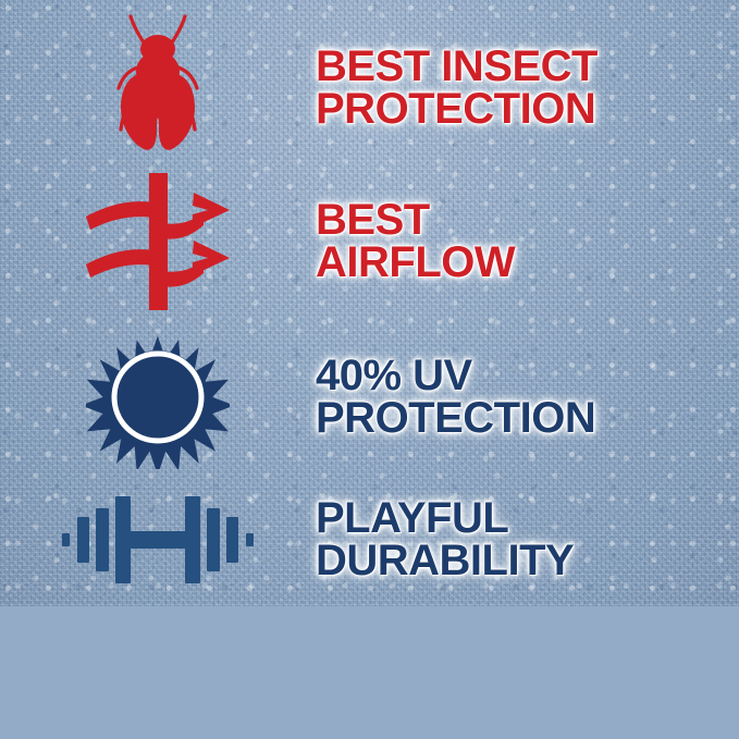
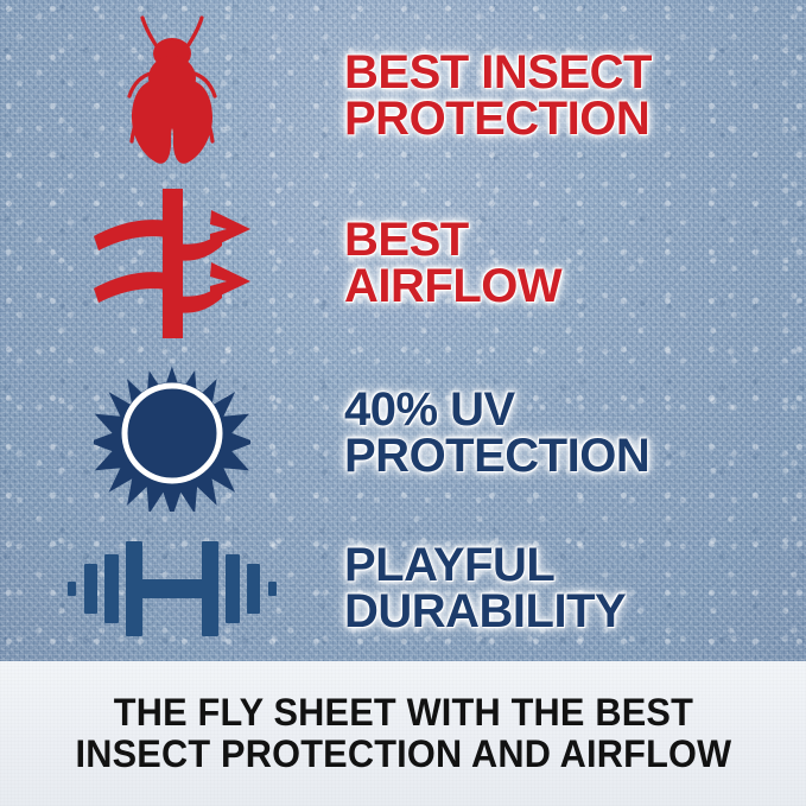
  BEST INSECT
  PROTECTION
  BEST
  AIRFLOW
  40% UV
  PROTECTION
  PLAYFUL
  DURABILITY
+ THE FLY SHEET WITH THE BEST
+ INSECT PROTECTION AND AIRFLOW
